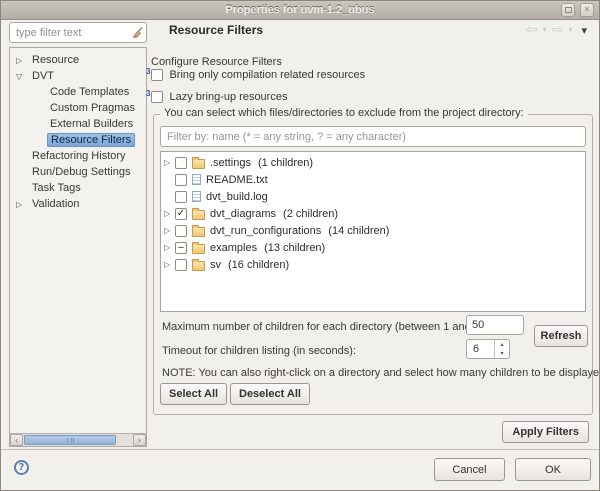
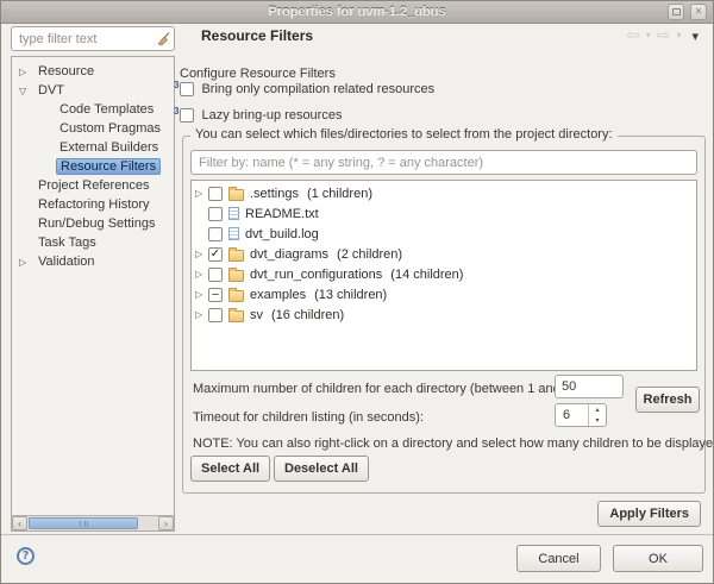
  Properties for uvm-1.2_ubus
  ✕
  type filter text
  ▷
  Resource
  ▽
  DVT
  Code Templates
  Custom Pragmas
  External Builders
  Resource Filters
+ Project References
  Refactoring History
  Run/Debug Settings
  Task Tags
  ▷
  Validation
  ‹
  ›
  Resource Filters
  ⇦
  ▾
  ⇨
  ▾
  ▾
  Configure Resource Filters
  3
  Bring only compilation related resources
  3
  Lazy bring-up resources
- You can select which files/directories to exclude from the project directory:
+ You can select which files/directories to select from the project directory:
  Filter by: name (* = any string, ? = any character)
  ▷
  .settings
  (1 children)
  README.txt
  dvt_build.log
  ▷
  ✓
  dvt_diagrams
  (2 children)
  ▷
  dvt_run_configurations
  (14 children)
  ▷
  –
  examples
  (13 children)
  ▷
  sv
  (16 children)
  Maximum number of children for each directory (between 1 an
  50
  Refresh
  Timeout for children listing (in seconds):
  6
  NOTE: You can also right-click on a directory and select how many children to be displaye
  Select All
  Deselect All
  Apply Filters
  ?
  Cancel
  OK
